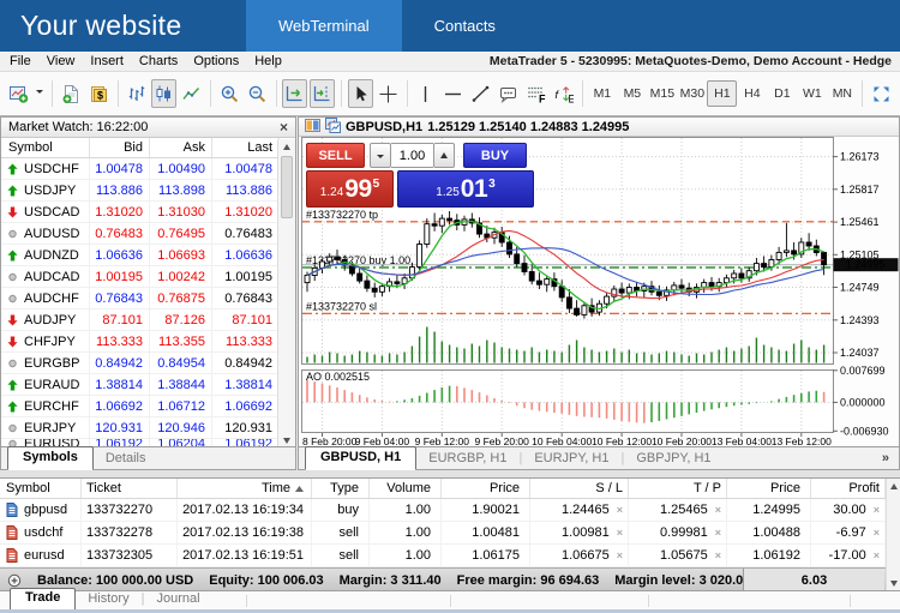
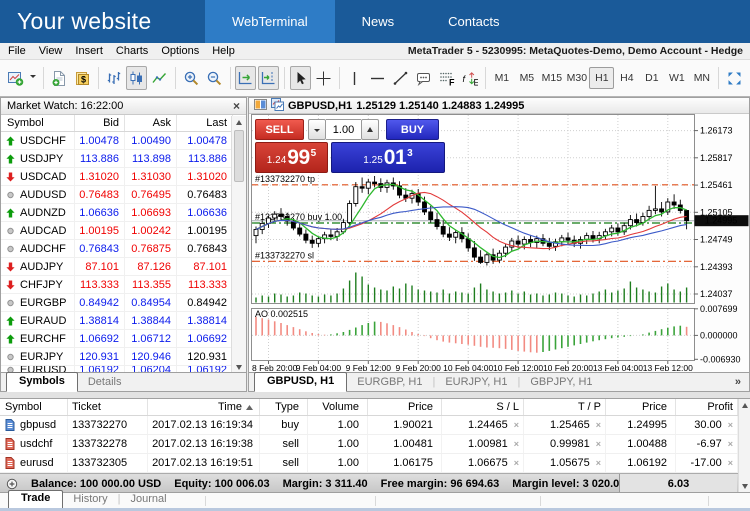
  Your website
  WebTerminal
+ News
  Contacts
  File
  View
  Insert
  Charts
  Options
  Help
  MetaTrader 5 - 5230995: MetaQuotes-Demo, Demo Account - Hedge
  $
  F
  f
  E
  M1
  M5
  M15
  M30
  H1
  H4
  D1
  W1
  MN
  Market Watch: 16:22:00
  ×
  Symbol
  Bid
  Ask
  Last
  USDCHF
  1.00478
  1.00490
  1.00478
  USDJPY
  113.886
  113.898
  113.886
  USDCAD
  1.31020
  1.31030
  1.31020
  AUDUSD
  0.76483
  0.76495
  0.76483
  AUDNZD
  1.06636
  1.06693
  1.06636
  AUDCAD
  1.00195
  1.00242
  1.00195
  AUDCHF
  0.76843
  0.76875
  0.76843
  AUDJPY
  87.101
  87.126
  87.101
  CHFJPY
  113.333
  113.355
  113.333
  EURGBP
  0.84942
  0.84954
  0.84942
  EURAUD
  1.38814
  1.38844
  1.38814
  EURCHF
  1.06692
  1.06712
  1.06692
  EURJPY
  120.931
  120.946
  120.931
  EURUSD
  1.06192
  1.06204
  1.06192
  Symbols
  Details
  GBPUSD,H1
  1.25129 1.25140 1.24883 1.24995
  1.26173
  1.25817
  1.25461
  1.25105
  1.24749
  1.24393
  1.24037
  #133732270 tp
  #133732270 sl
  #1373270 buy 1.00
  1.24995
  AO 0.002515
  0.007699
  0.000000
  -0.006930
  8 Feb 20:00
  9 Feb 04:00
  9 Feb 12:00
  9 Feb 20:00
  10 Feb 04:00
  10 Feb 12:00
  10 Feb 20:00
  13 Feb 04:00
  13 Feb 12:00
  SELL
  1.00
  BUY
  1.24
  99
  5
  1.25
  01
  3
  GBPUSD, H1
  EURGBP, H1
  |
  EURJPY, H1
  |
  GBPJPY, H1
  »
  Symbol
  Ticket
  Time
  Type
  Volume
  Price
  S / L
  T / P
  Price
  Profit
  gbpusd
  133732270
  2017.02.13 16:19:34
  buy
  1.00
  1.90021
  1.24465
  ×
  1.25465
  ×
  1.24995
  30.00
  ×
  usdchf
  133732278
  2017.02.13 16:19:38
  sell
  1.00
  1.00481
  1.00981
  ×
  0.99981
  ×
  1.00488
  -6.97
  ×
  eurusd
  133732305
  2017.02.13 16:19:51
  sell
  1.00
  1.06175
  1.06675
  ×
  1.05675
  ×
  1.06192
  -17.00
  ×
  Balance: 100 000.00 USD
  Equity: 100 006.03
  Margin: 3 311.40
  Free margin: 96 694.63
  Margin level: 3 020.0
  6.03
  Trade
  History
  |
  Journal
